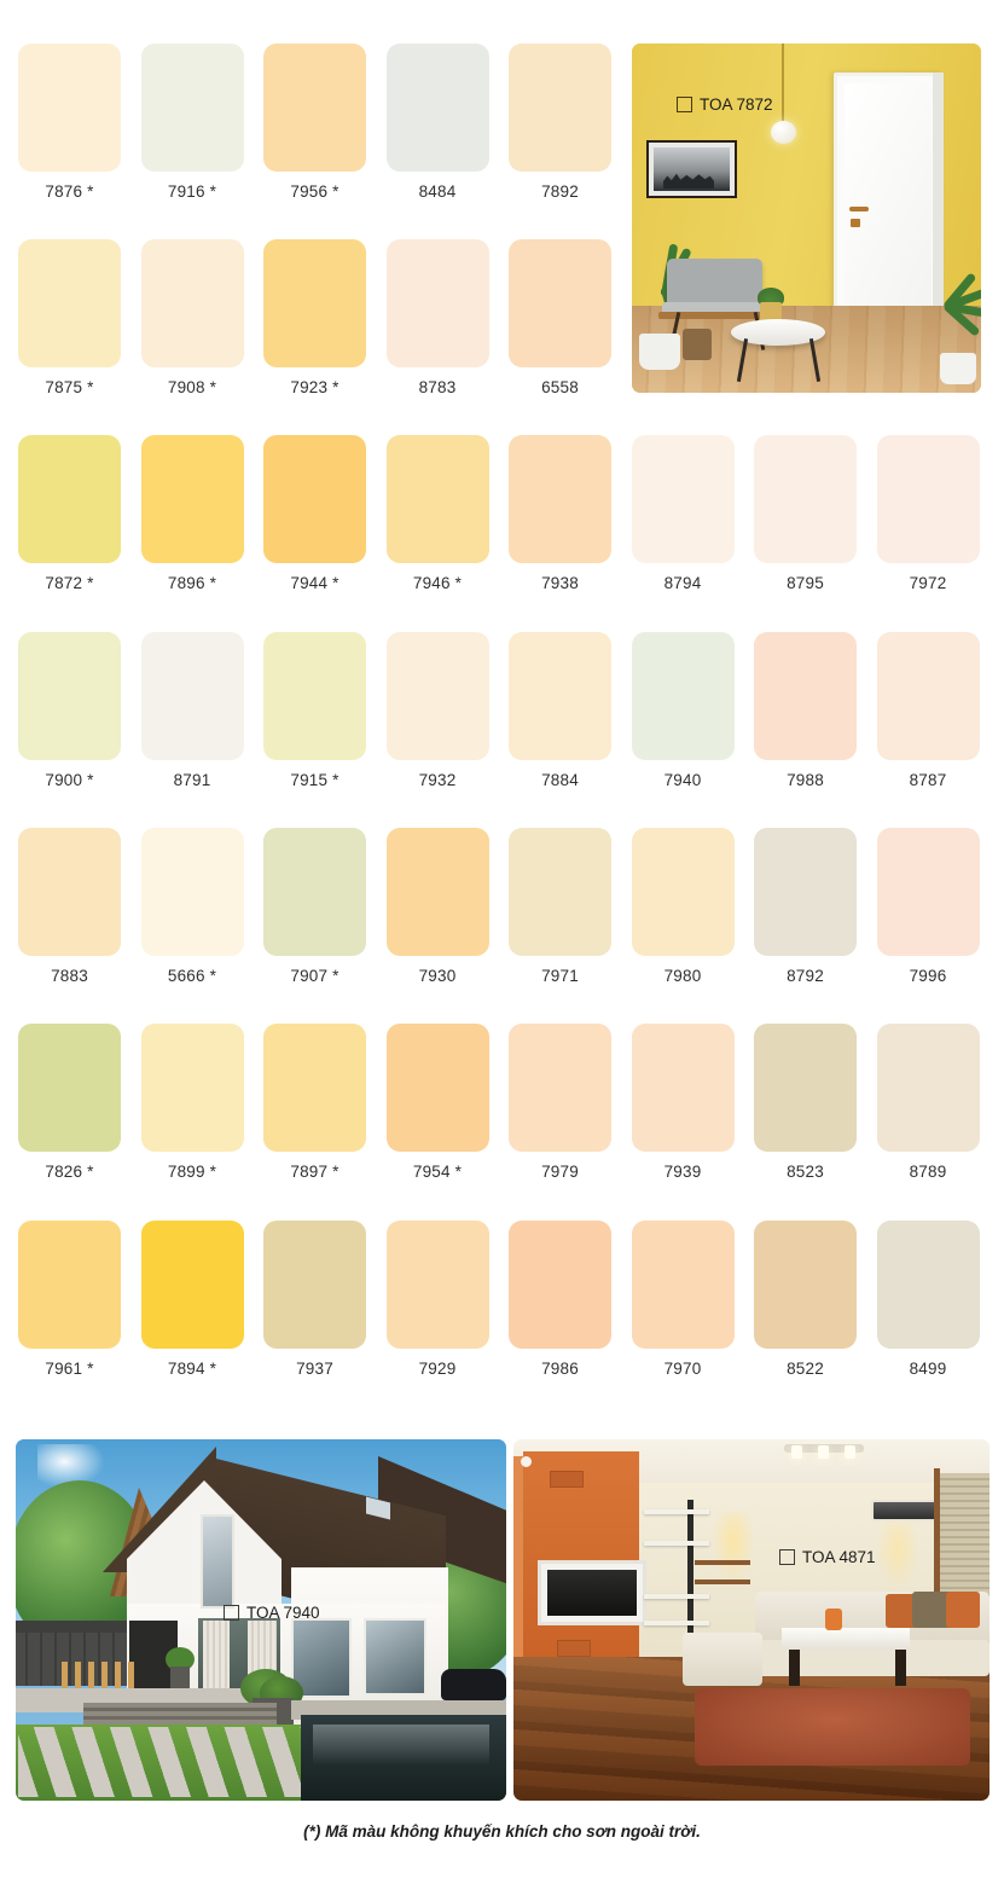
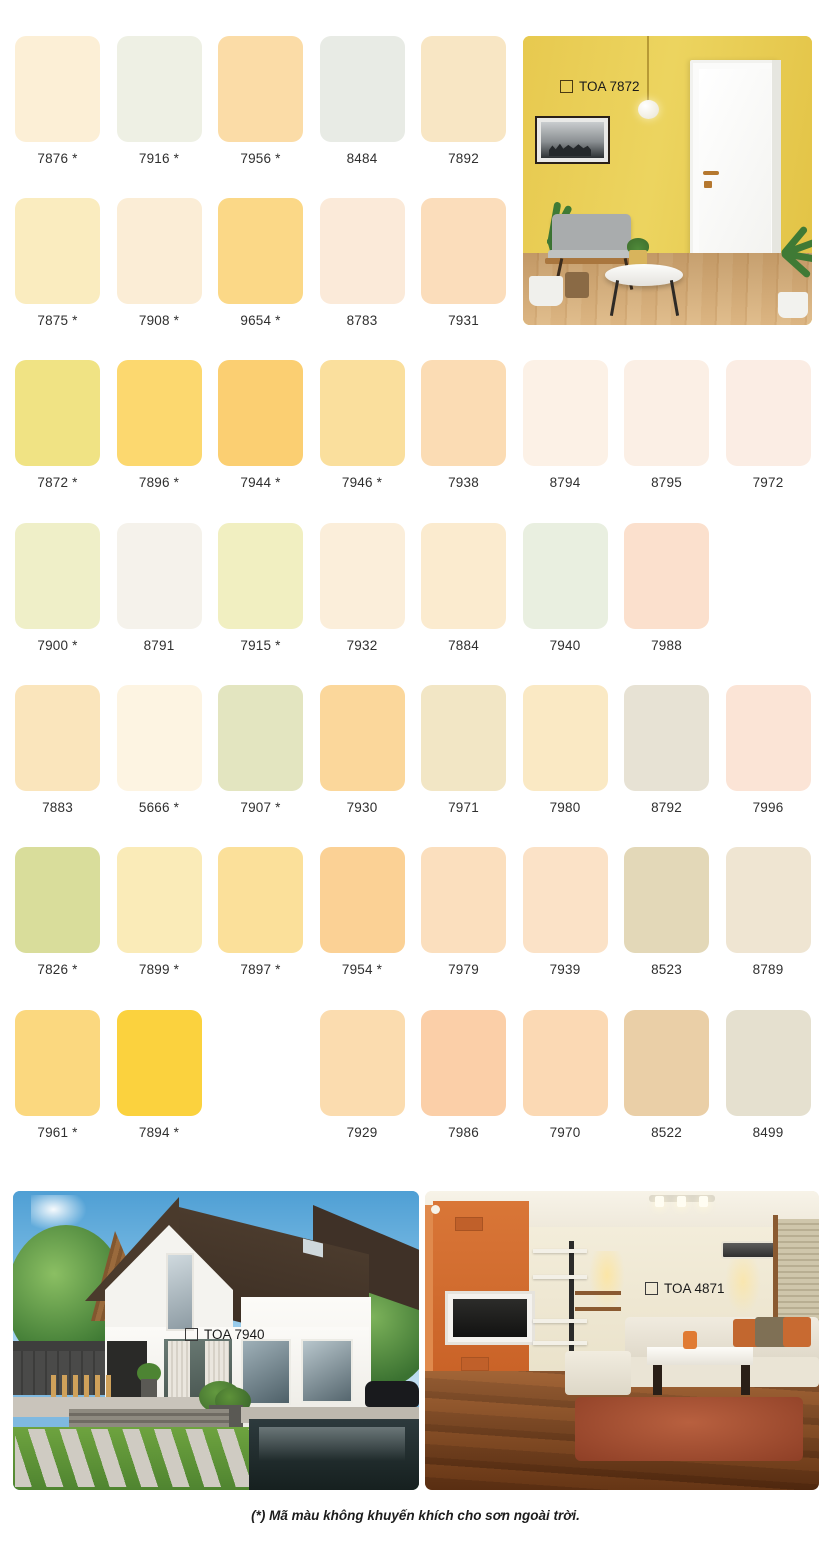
  7876 *
  7916 *
  7956 *
  8484
  7892
  7875 *
  7908 *
- 7923 *
+ 9654 *
  8783
- 6558
+ 7931
  7872 *
  7896 *
  7944 *
  7946 *
  7938
  8794
  8795
  7972
  7900 *
  8791
  7915 *
  7932
  7884
  7940
  7988
- 8787
  7883
  5666 *
  7907 *
  7930
  7971
  7980
  8792
  7996
  7826 *
  7899 *
  7897 *
  7954 *
  7979
  7939
  8523
  8789
  7961 *
  7894 *
- 7937
  7929
  7986
  7970
  8522
  8499
  TOA 7872
  TOA 7940
  TOA 4871
  (*) Mã màu không khuyến khích cho sơn ngoài trời.
